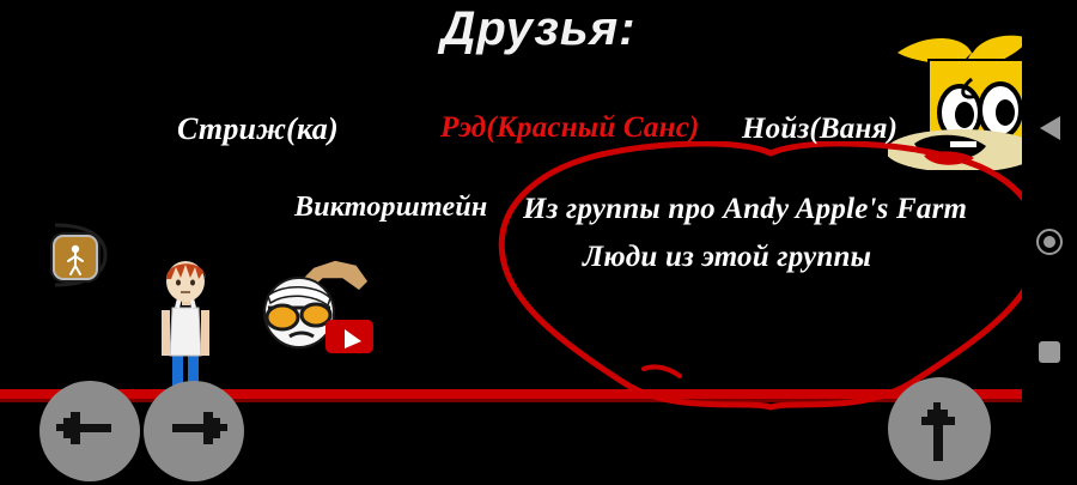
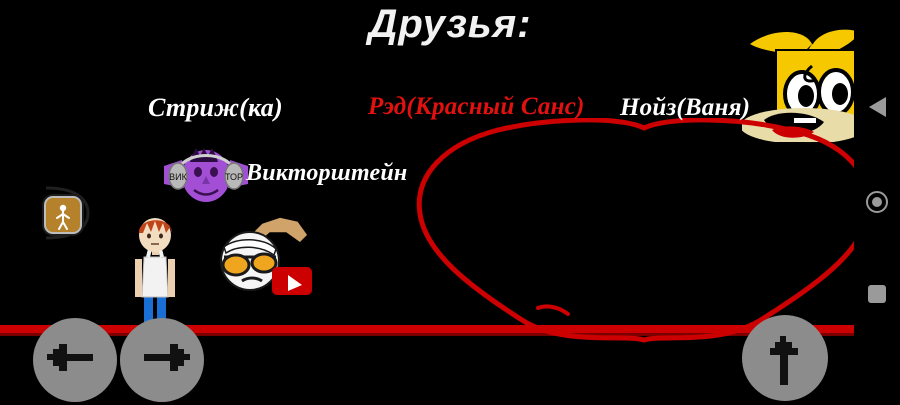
  Друзья:
+ ВИК
+ ТОР
  Стриж(ка)
  Рэд(Красный Санс)
  Нойз(Ваня)
  Викторштейн
- Из группы про Andy Apple's Farm
- Люди из этой группы
